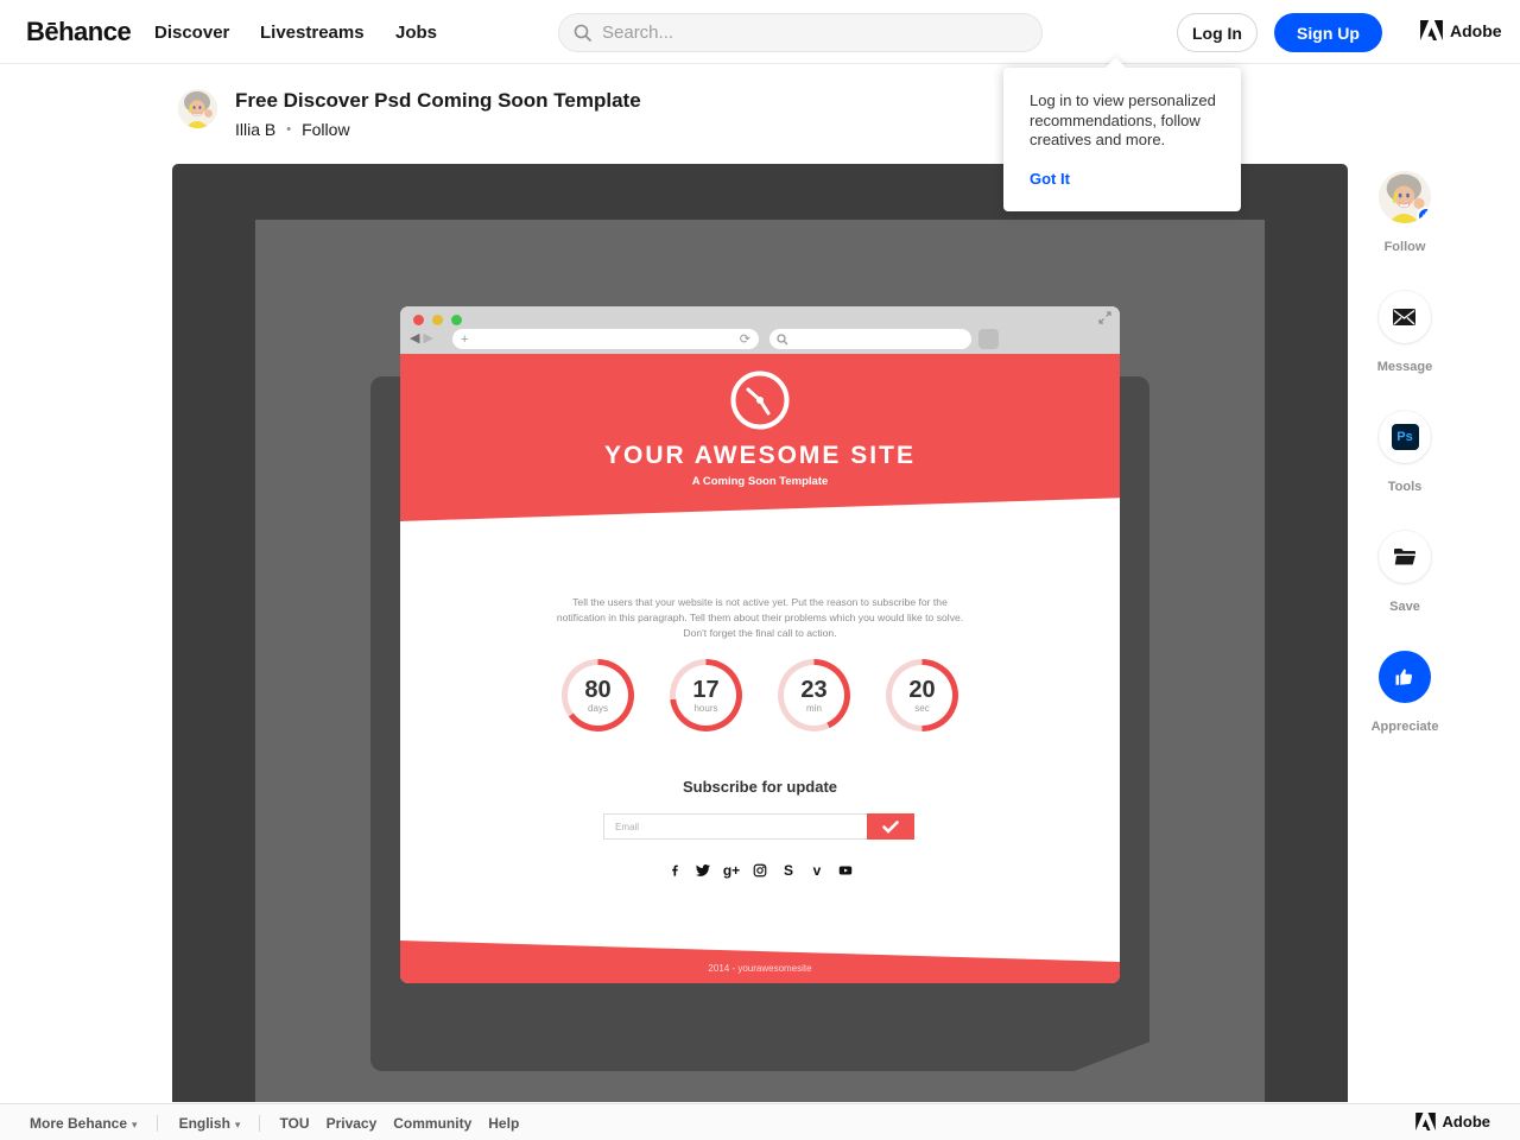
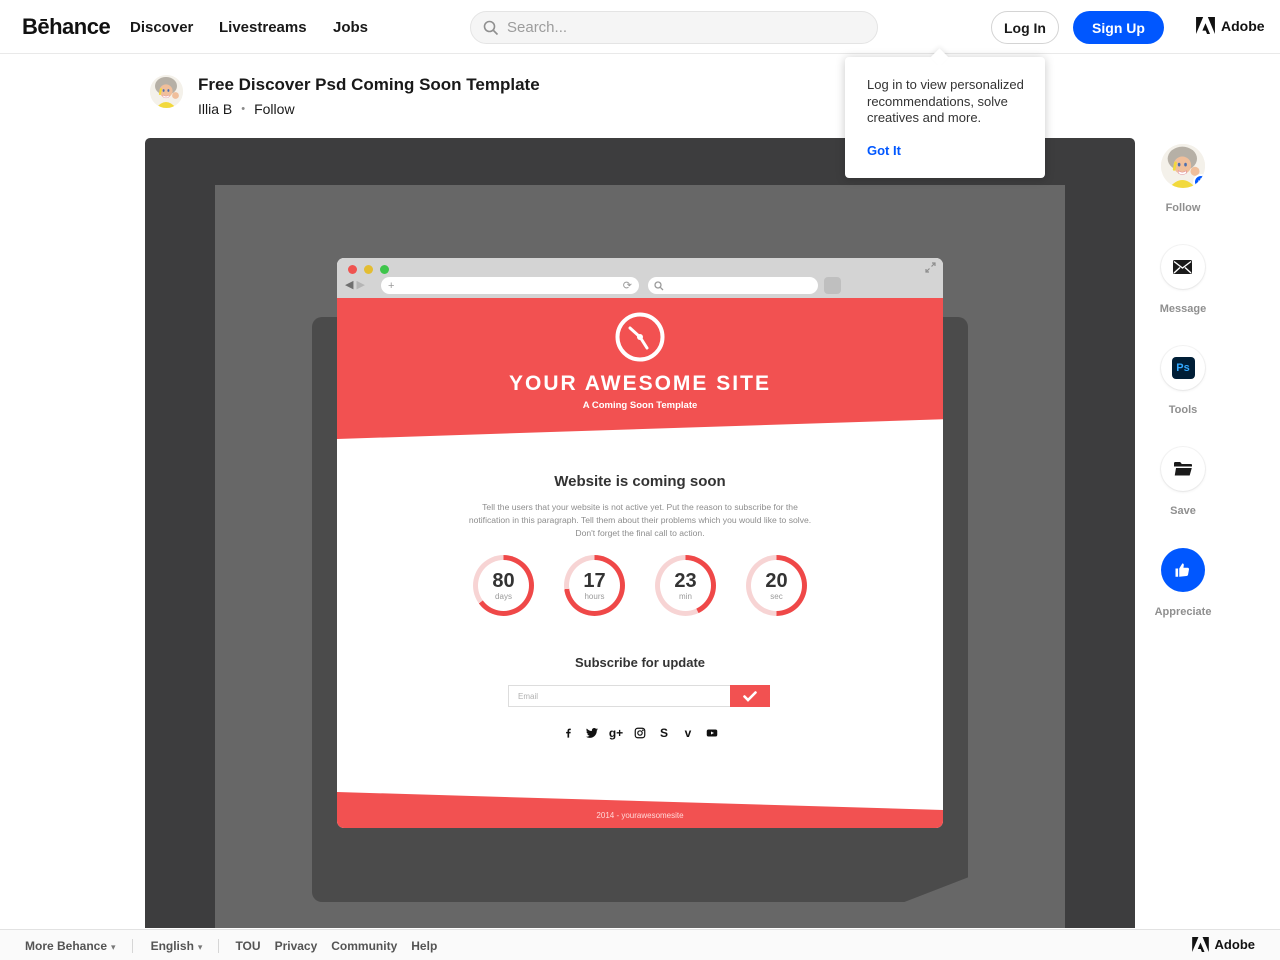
  Bēhance
  Discover
  Livestreams
  Jobs
  Search...
  Log In
  Sign Up
  Adobe
- Log in to view personalized recommendations, follow creatives and more.
+ Log in to view personalized recommendations, solve creatives and more.
  Got It
  Free Discover Psd Coming Soon Template
  Illia B
  •
  Follow
  ◀▶
  +
  ⟳
  YOUR AWESOME SITE
  A Coming Soon Template
+ Website is coming soon
  Tell the users that your website is not active yet. Put the reason to subscribe for the notification in this paragraph. Tell them about their problems which you would like to solve. Don't forget the final call to action.
  80
  days
  17
  hours
  23
  min
  20
  sec
  Subscribe for update
  Email
  g+
  S
  v
  2014 - yourawesomesite
  +
  Follow
  Message
  Ps
  Tools
  Save
  Appreciate
  More Behance ▾
  English ▾
  TOU
  Privacy
  Community
  Help
  Adobe
